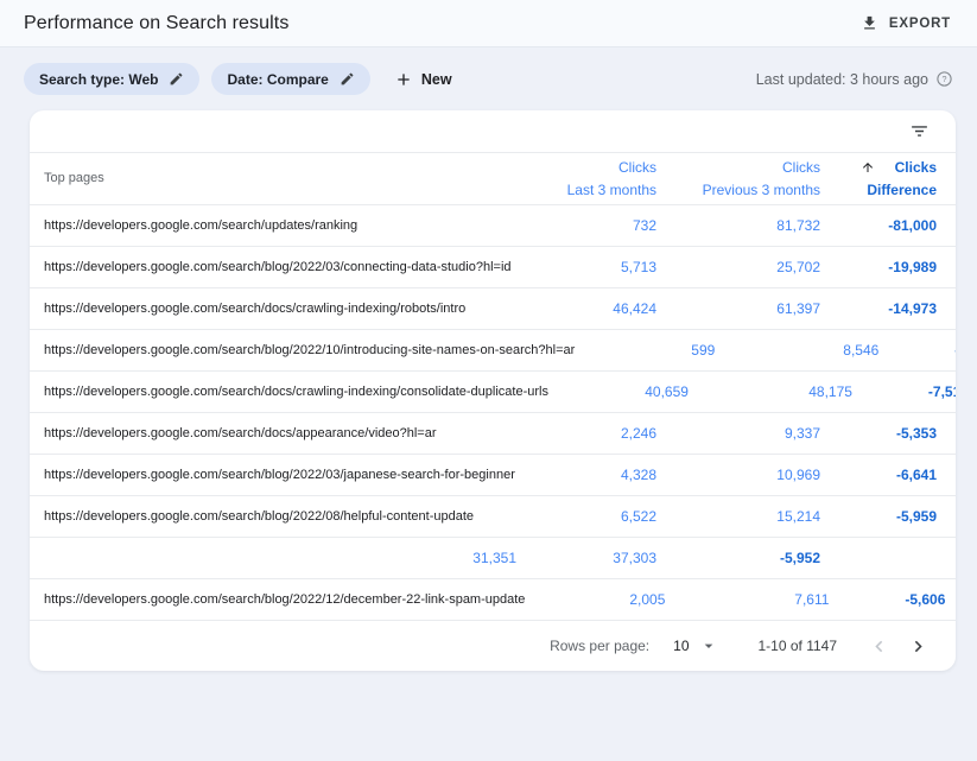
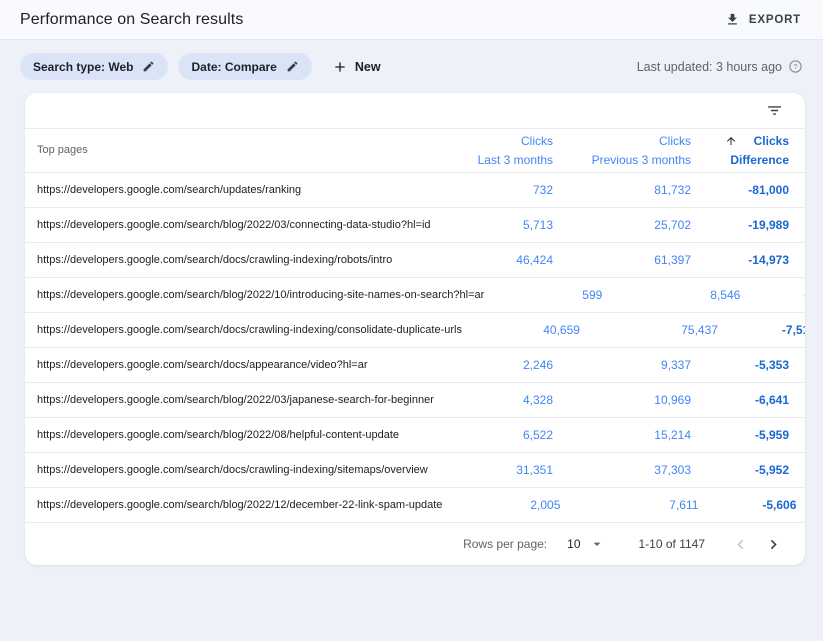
  Performance on Search results
  EXPORT
  Search type: Web
  Date: Compare
  New
  Last updated: 3 hours ago
  Top pages
  Clicks
  Last 3 months
  Clicks
  Previous 3 months
  Clicks
  Difference
  https://developers.google.com/search/updates/ranking
  732
  81,732
  -81,000
  https://developers.google.com/search/blog/2022/03/connecting-data-studio?hl=id
  5,713
  25,702
  -19,989
  https://developers.google.com/search/docs/crawling-indexing/robots/intro
  46,424
  61,397
  -14,973
  https://developers.google.com/search/blog/2022/10/introducing-site-names-on-search?hl=ar
  599
  8,546
  https://developers.google.com/search/docs/crawling-indexing/consolidate-duplicate-urls
  40,659
- 48,175
+ 75,437
  https://developers.google.com/search/docs/appearance/video?hl=ar
  2,246
  9,337
  -5,353
  https://developers.google.com/search/blog/2022/03/japanese-search-for-beginner
  4,328
  10,969
  -6,641
  https://developers.google.com/search/blog/2022/08/helpful-content-update
  6,522
  15,214
  -5,959
+ https://developers.google.com/search/docs/crawling-indexing/sitemaps/overview
  31,351
  37,303
  -5,952
  https://developers.google.com/search/blog/2022/12/december-22-link-spam-update
  2,005
  7,611
  -5,606
  Rows per page:
  10
  1-10 of 1147
